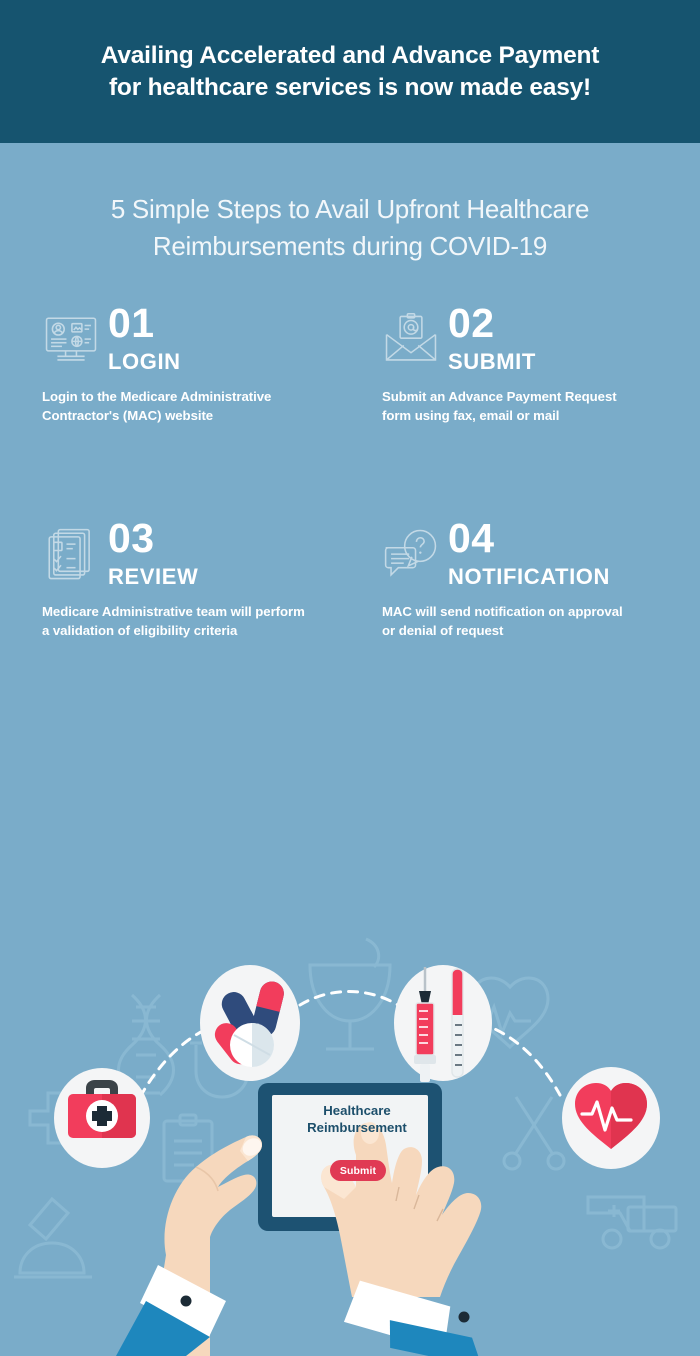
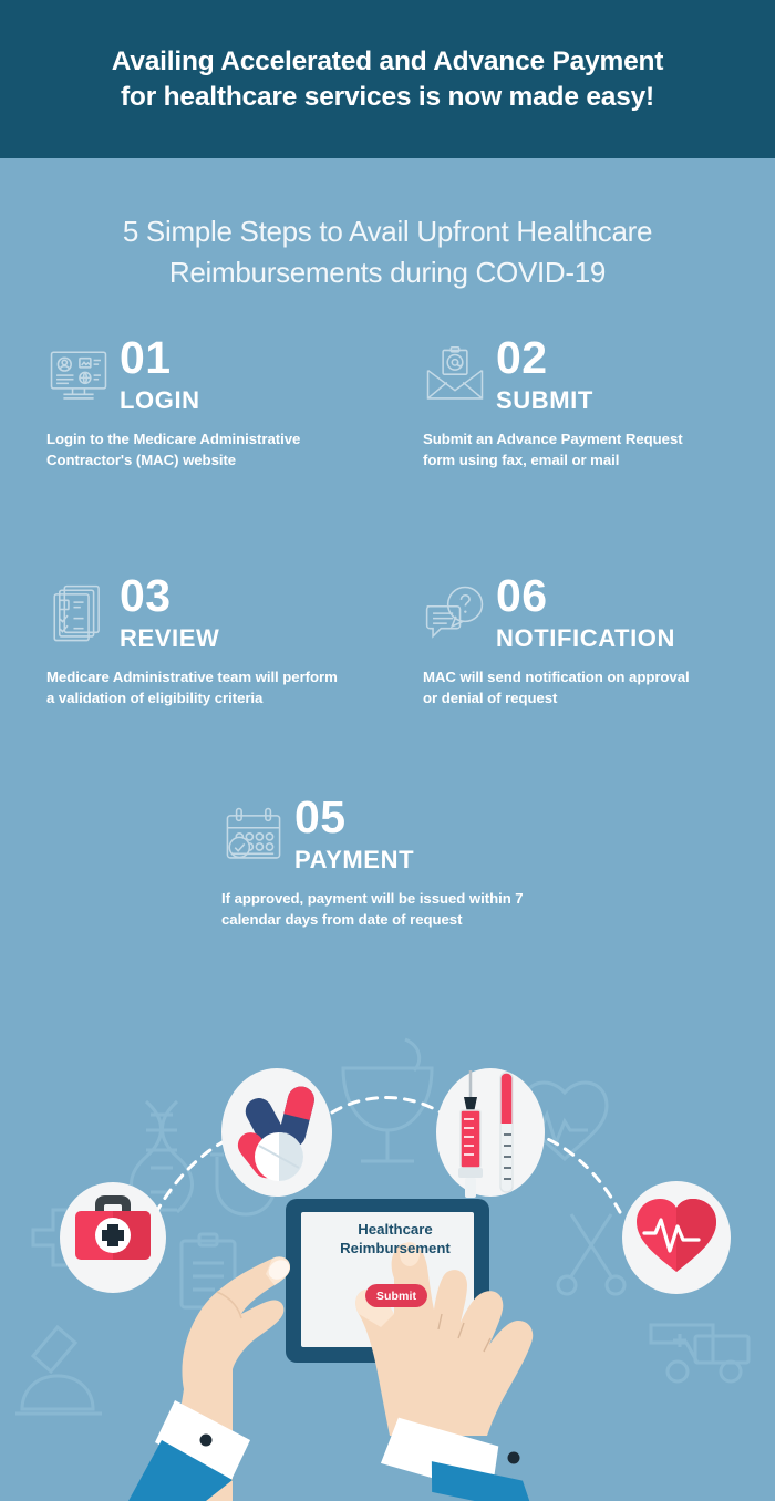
  Availing Accelerated and Advance Payment
  for healthcare services is now made easy!
  5 Simple Steps to Avail Upfront Healthcare
  Reimbursements during COVID-19
  01
  LOGIN
  Login to the Medicare Administrative
  Contractor's (MAC) website
  02
  SUBMIT
  Submit an Advance Payment Request
  form using fax, email or mail
  03
  REVIEW
  Medicare Administrative team will perform
  a validation of eligibility criteria
- 04
+ 06
  NOTIFICATION
  MAC will send notification on approval
  or denial of request
+ 05
+ PAYMENT
+ If approved, payment will be issued within 7
+ calendar days from date of request
  Healthcare
  Reimbursement
  Submit
